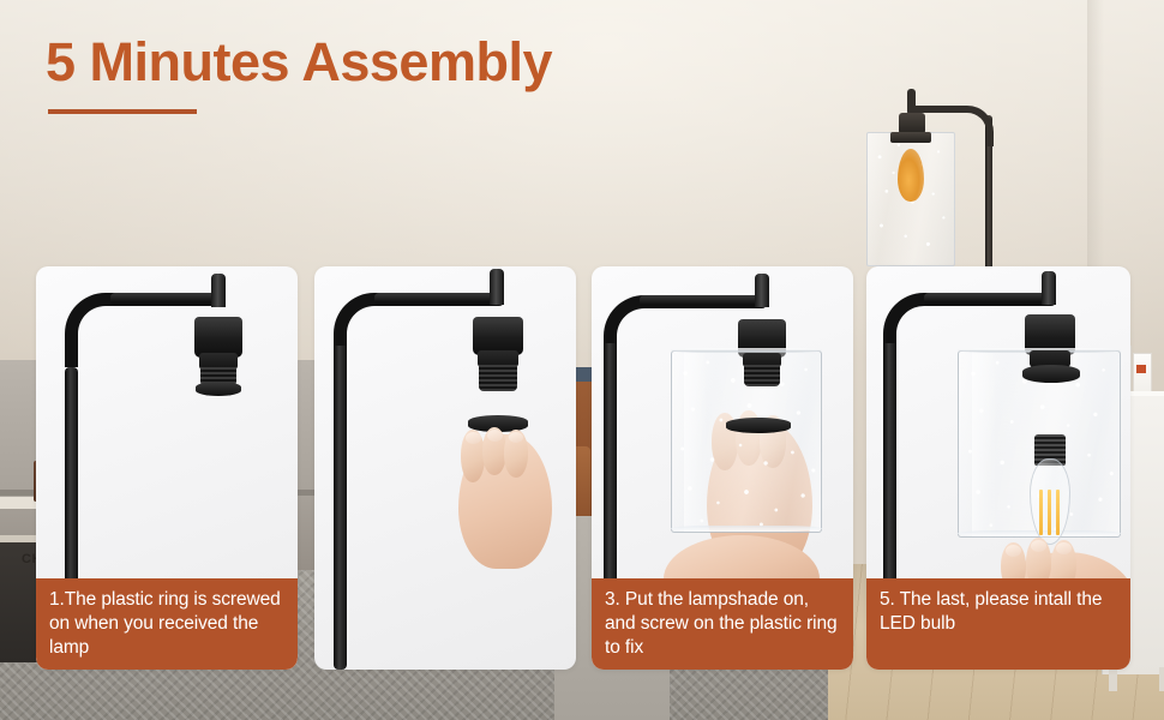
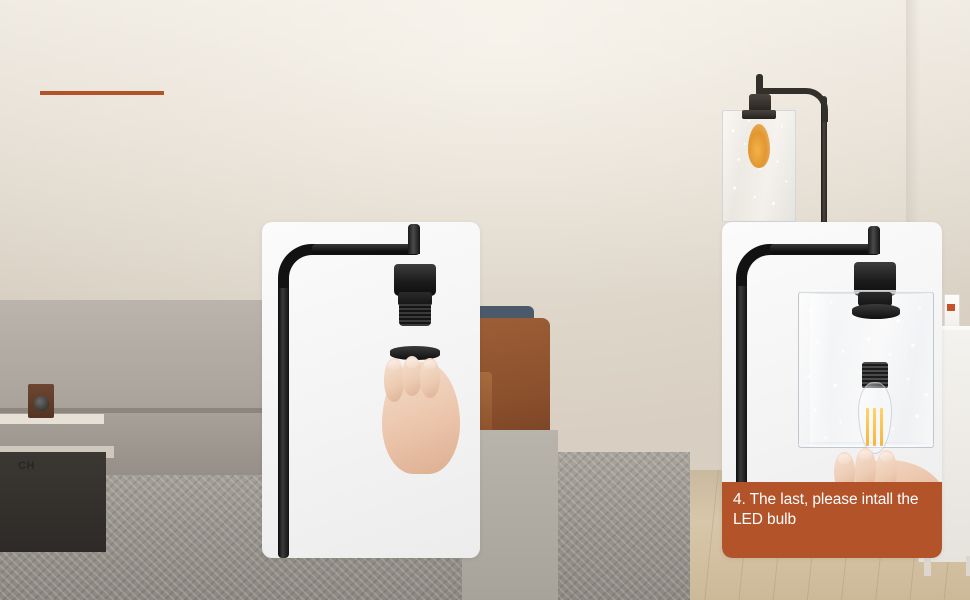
- 5 Minutes Assembly
- 1.The plastic ring is screwed on when you received the lamp
- 3. Put the lampshade on, and screw on the plastic ring to fix
- 5. The last, please intall the LED bulb
+ 4. The last, please intall the LED bulb
